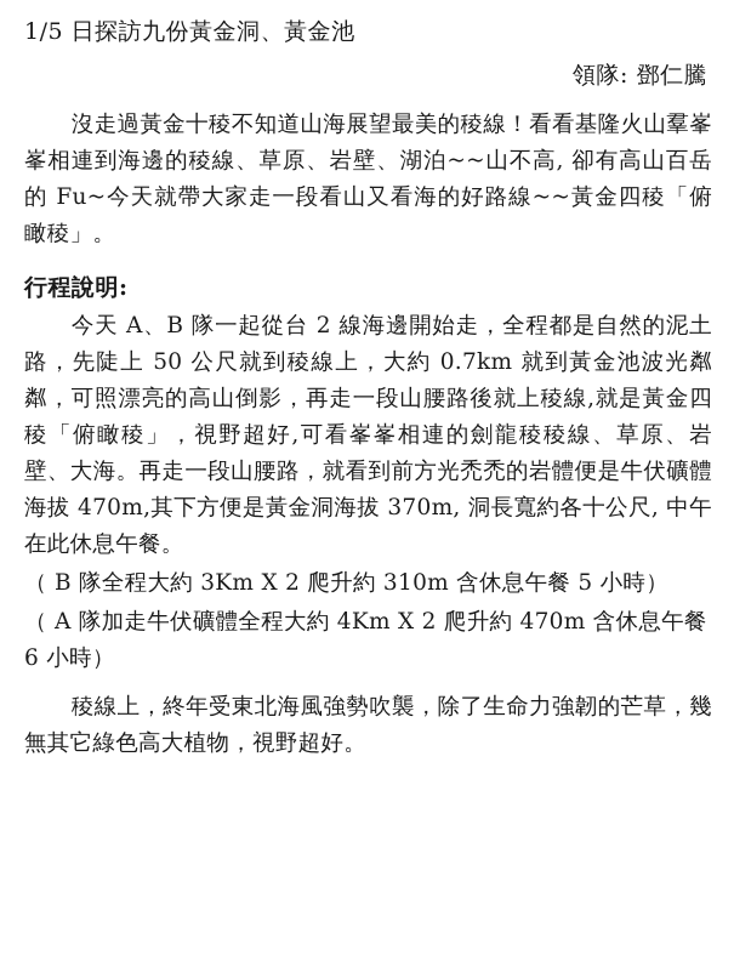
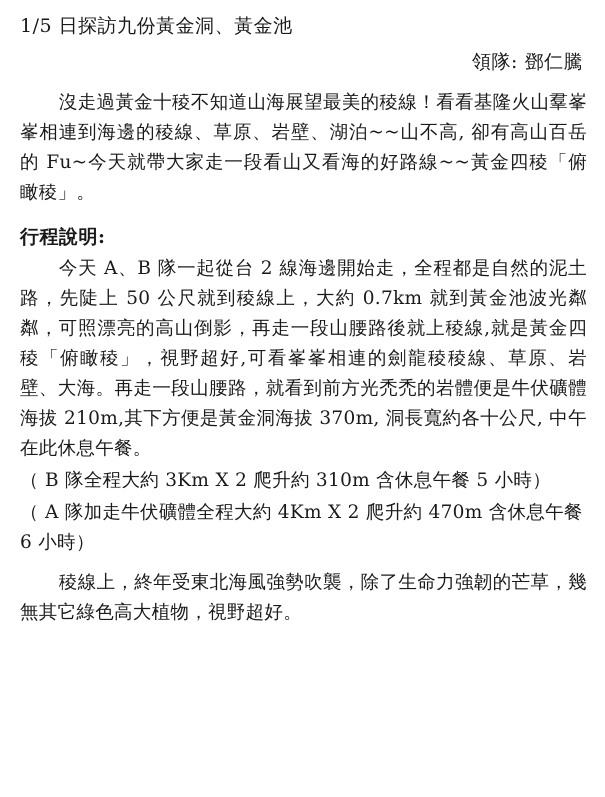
  1/5 日探訪九份黃金洞、黃金池
  領隊: 鄧仁騰
  沒走過黃金十稜不知道山海展望最美的稜線！看看基隆火山羣峯峯相連到海邊的稜線、草原、岩壁、湖泊~~山不高, 卻有高山百岳的 Fu~今天就帶大家走一段看山又看海的好路線~~黃金四稜「俯瞰稜」。
  行程說明:
- 今天 A、B 隊一起從台 2 線海邊開始走，全程都是自然的泥土路，先陡上 50 公尺就到稜線上，大約 0.7km 就到黃金池波光粼粼，可照漂亮的高山倒影，再走一段山腰路後就上稜線,就是黃金四稜「俯瞰稜」，視野超好,可看峯峯相連的劍龍稜稜線、草原、岩壁、大海。再走一段山腰路，就看到前方光禿禿的岩體便是牛伏礦體海拔 470m,其下方便是黃金洞海拔 370m, 洞長寬約各十公尺, 中午在此休息午餐。
+ 今天 A、B 隊一起從台 2 線海邊開始走，全程都是自然的泥土路，先陡上 50 公尺就到稜線上，大約 0.7km 就到黃金池波光粼粼，可照漂亮的高山倒影，再走一段山腰路後就上稜線,就是黃金四稜「俯瞰稜」，視野超好,可看峯峯相連的劍龍稜稜線、草原、岩壁、大海。再走一段山腰路，就看到前方光禿禿的岩體便是牛伏礦體海拔 210m,其下方便是黃金洞海拔 370m, 洞長寬約各十公尺, 中午在此休息午餐。
  （ B 隊全程大約 3Km X 2 爬升約 310m 含休息午餐 5 小時）
  （ A 隊加走牛伏礦體全程大約 4Km X 2 爬升約 470m 含休息午餐 6 小時）
  稜線上，終年受東北海風強勢吹襲，除了生命力強韌的芒草，幾無其它綠色高大植物，視野超好。
